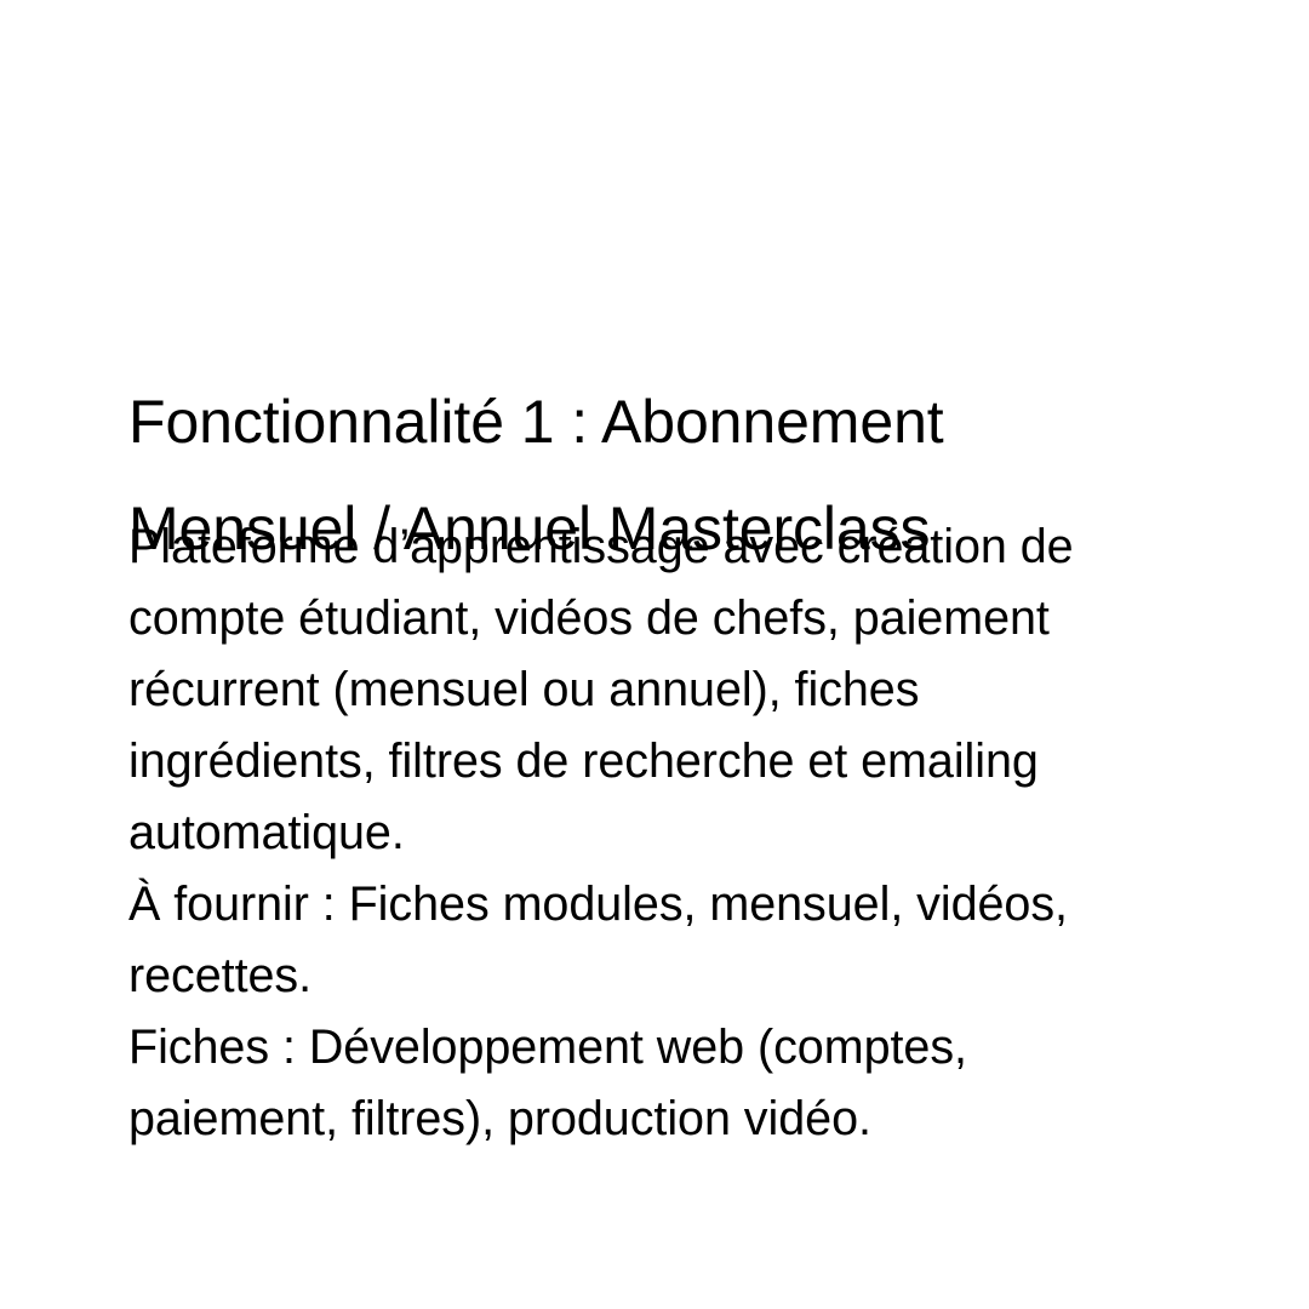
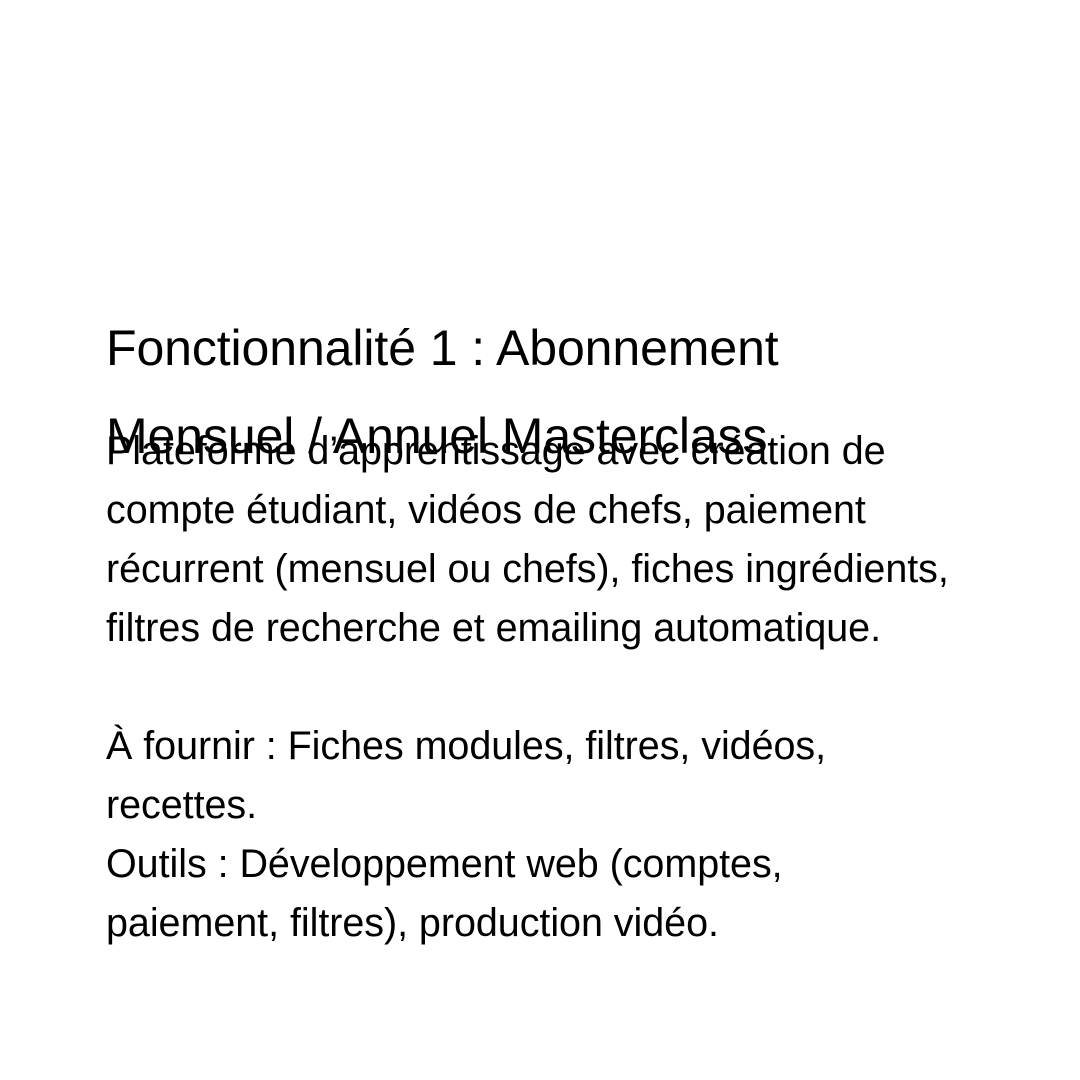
  Fonctionnalité 1 : Abonnement Mensuel / Annuel Masterclass
- Plateforme d’apprentissage avec création de compte étudiant, vidéos de chefs, paiement récurrent (mensuel ou annuel), fiches ingrédients, filtres de recherche et emailing automatique.
+ Plateforme d’apprentissage avec création de compte étudiant, vidéos de chefs, paiement récurrent (mensuel ou chefs), fiches ingrédients, filtres de recherche et emailing automatique.
- À fournir : Fiches modules, mensuel, vidéos, recettes.
+ À fournir : Fiches modules, filtres, vidéos, recettes.
- Fiches : Développement web (comptes, paiement, filtres), production vidéo.
+ Outils : Développement web (comptes, paiement, filtres), production vidéo.
